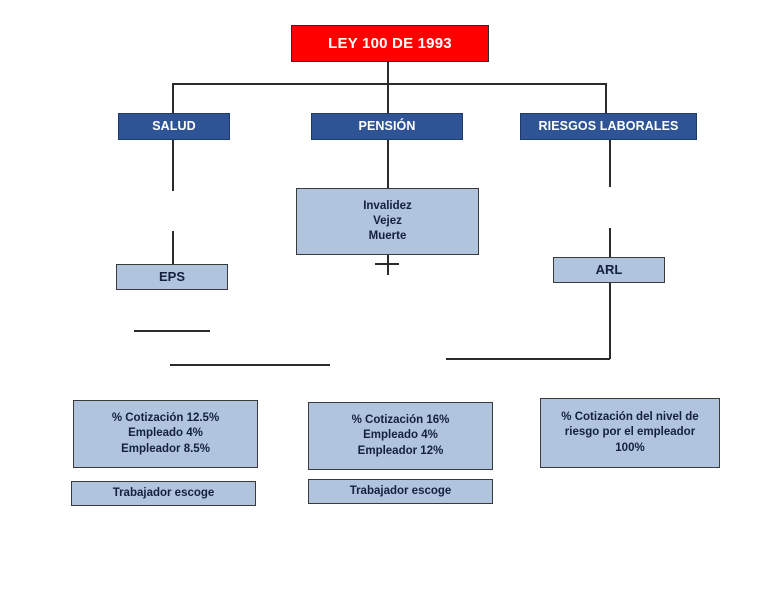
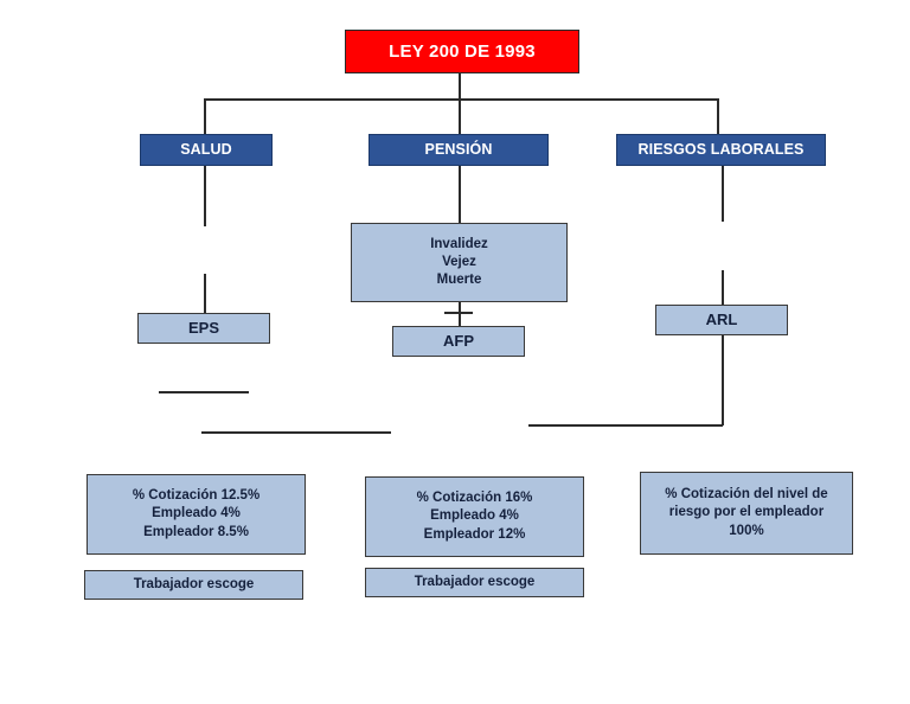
- LEY 100 DE 1993
+ LEY 200 DE 1993
  SALUD
  PENSIÓN
  RIESGOS LABORALES
  Invalidez
  Vejez
  Muerte
  EPS
+ AFP
  ARL
  % Cotización 12.5%
  Empleado 4%
  Empleador 8.5%
  % Cotización 16%
  Empleado 4%
  Empleador 12%
  % Cotización del nivel de
  riesgo por el empleador
  100%
  Trabajador escoge
  Trabajador escoge
